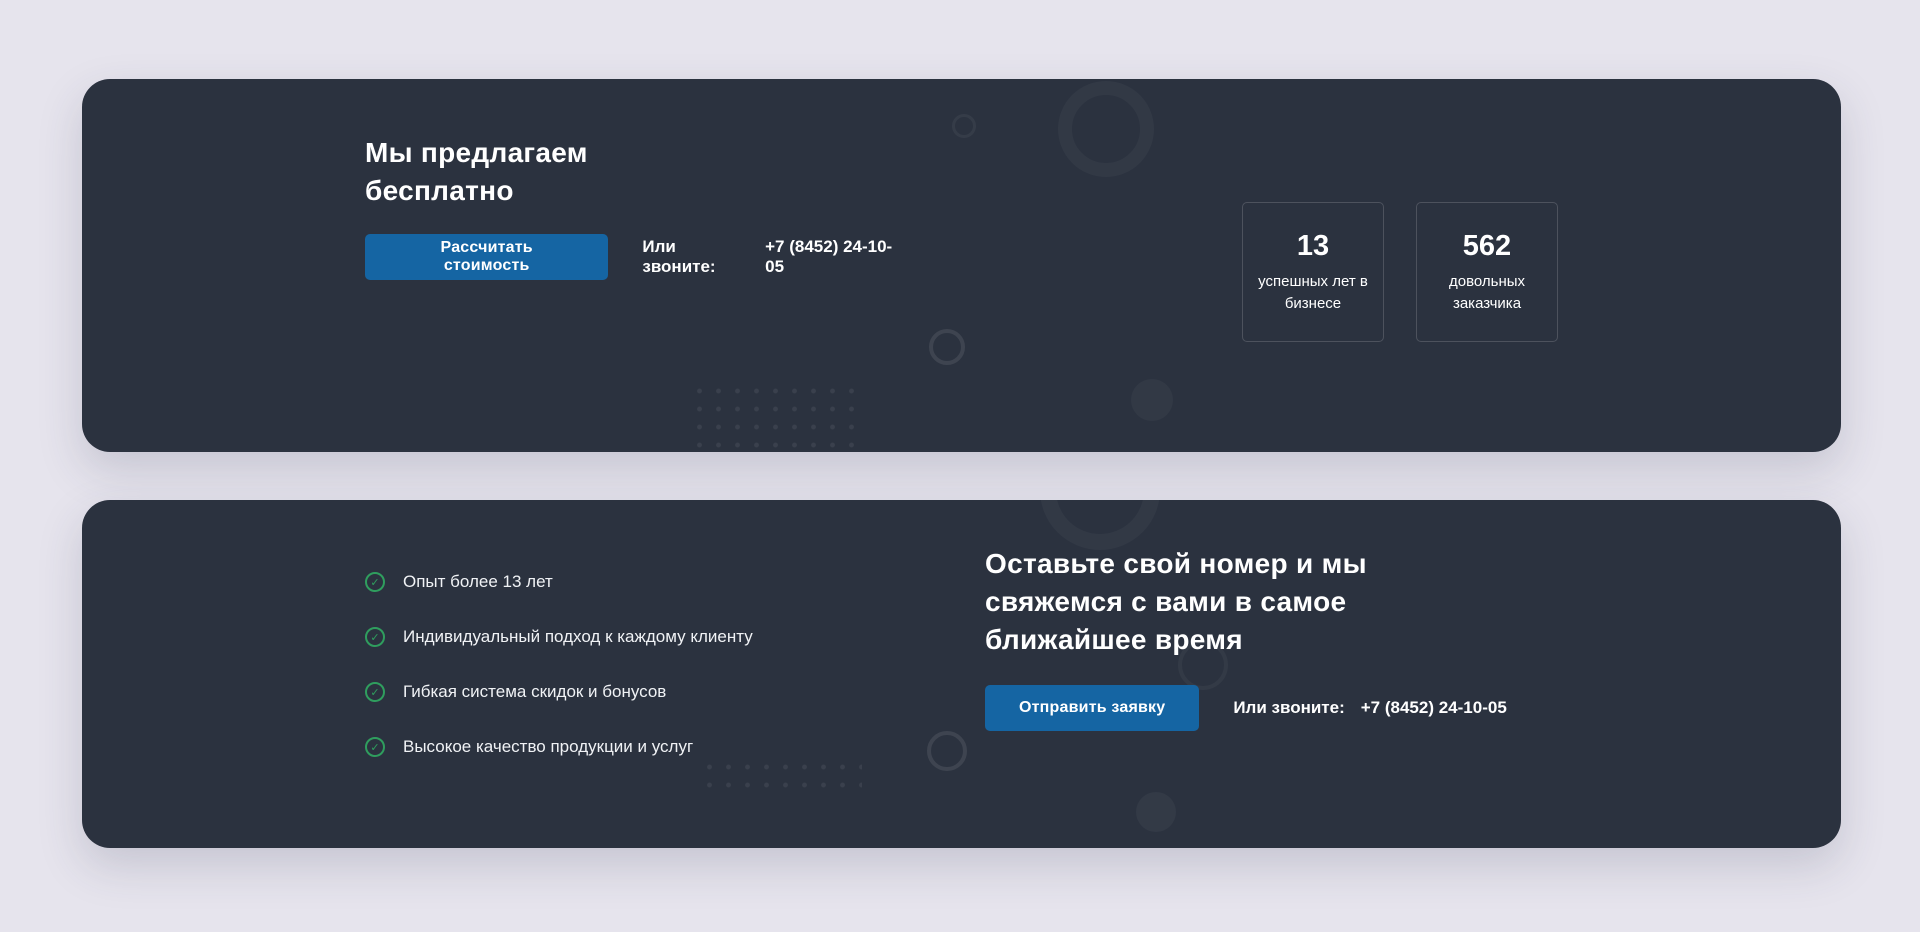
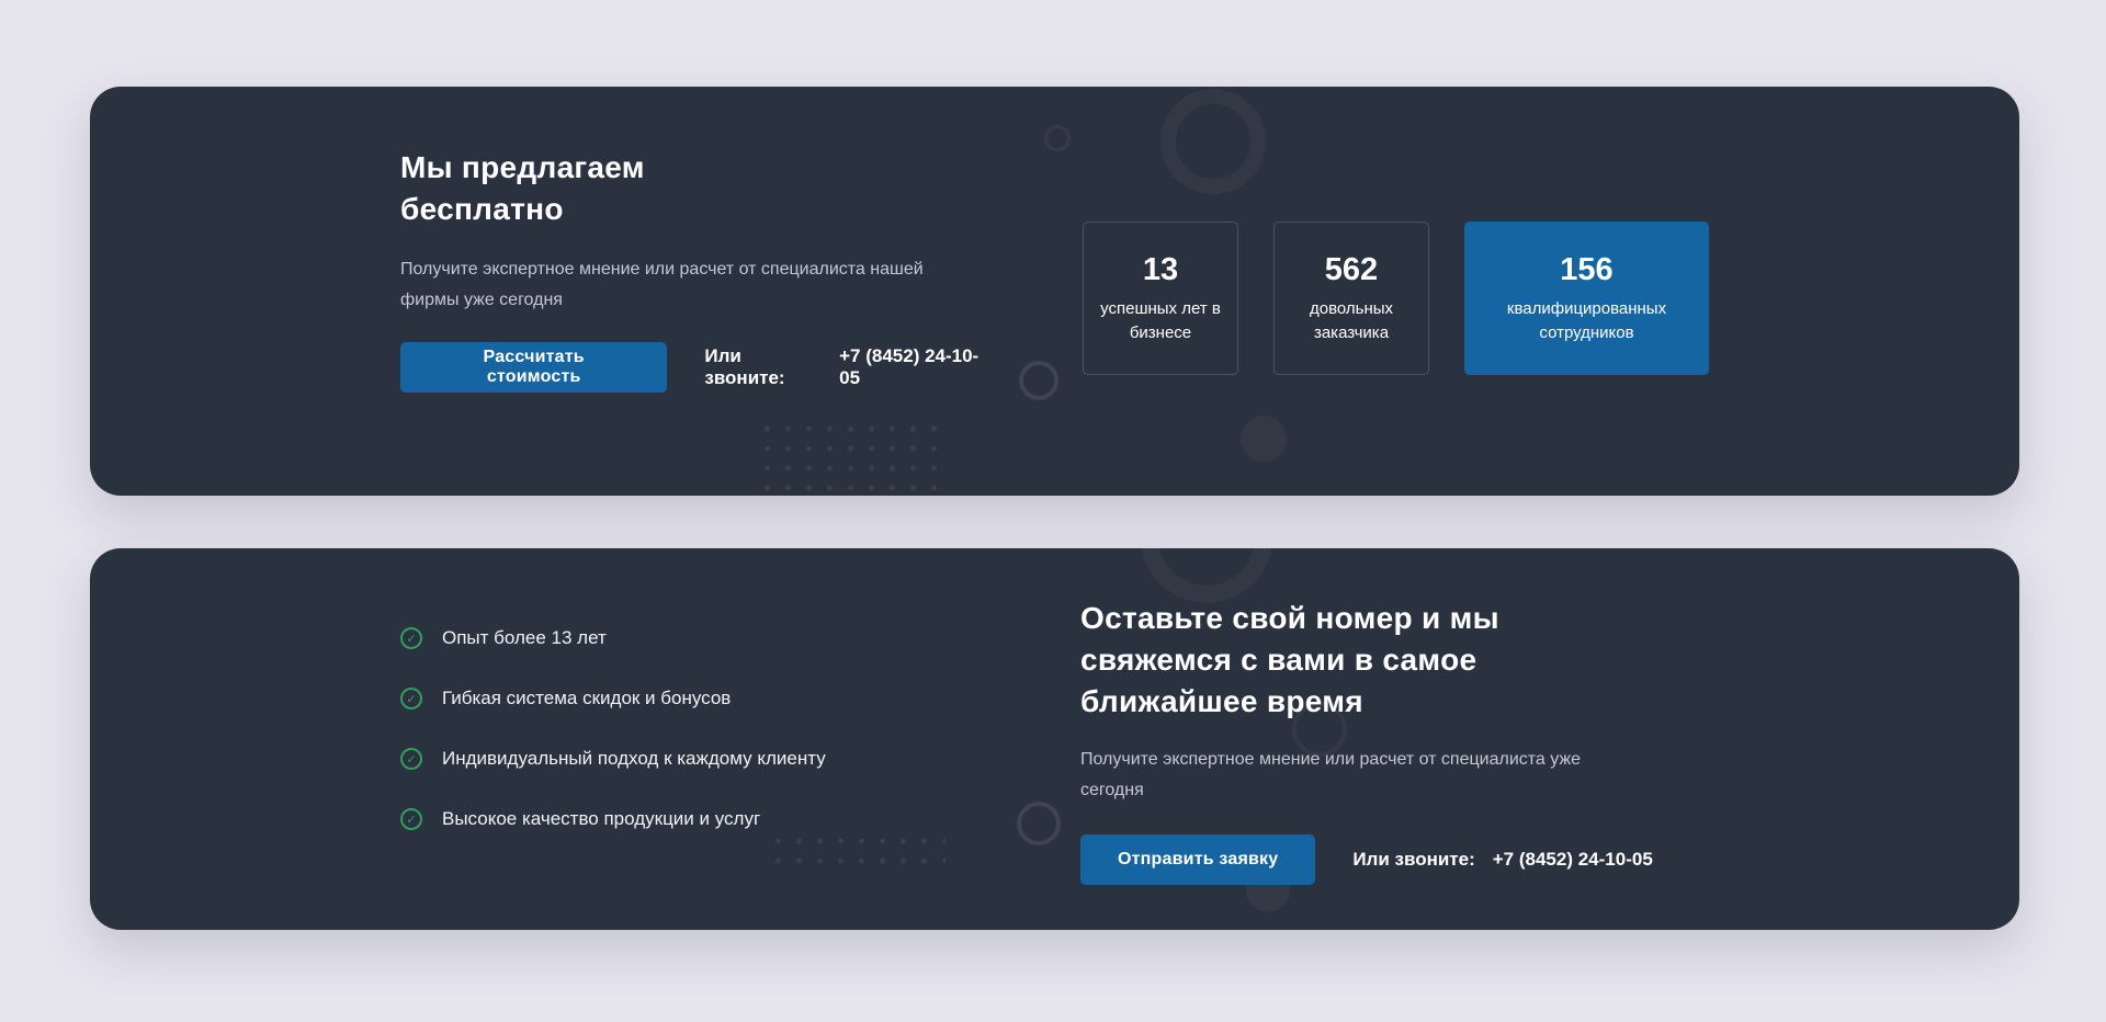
  Мы предлагаем
  бесплатно
+ Получите экспертное мнение или расчет от специалиста нашей фирмы уже сегодня
  Рассчитать стоимость
  Или звоните:
  +7 (8452) 24-10-05
  13
  успешных лет в бизнесе
  562
  довольных заказчика
+ 156
+ квалифицированных сотрудников
  ✓
  Опыт более 13 лет
  ✓
- Индивидуальный подход к каждому клиенту
+ Гибкая система скидок и бонусов
  ✓
- Гибкая система скидок и бонусов
+ Индивидуальный подход к каждому клиенту
  ✓
  Высокое качество продукции и услуг
  Оставьте свой номер и мы
  свяжемся с вами в самое
  ближайшее время
+ Получите экспертное мнение или расчет от специалиста уже сегодня
  Отправить заявку
  Или звоните:
  +7 (8452) 24-10-05
